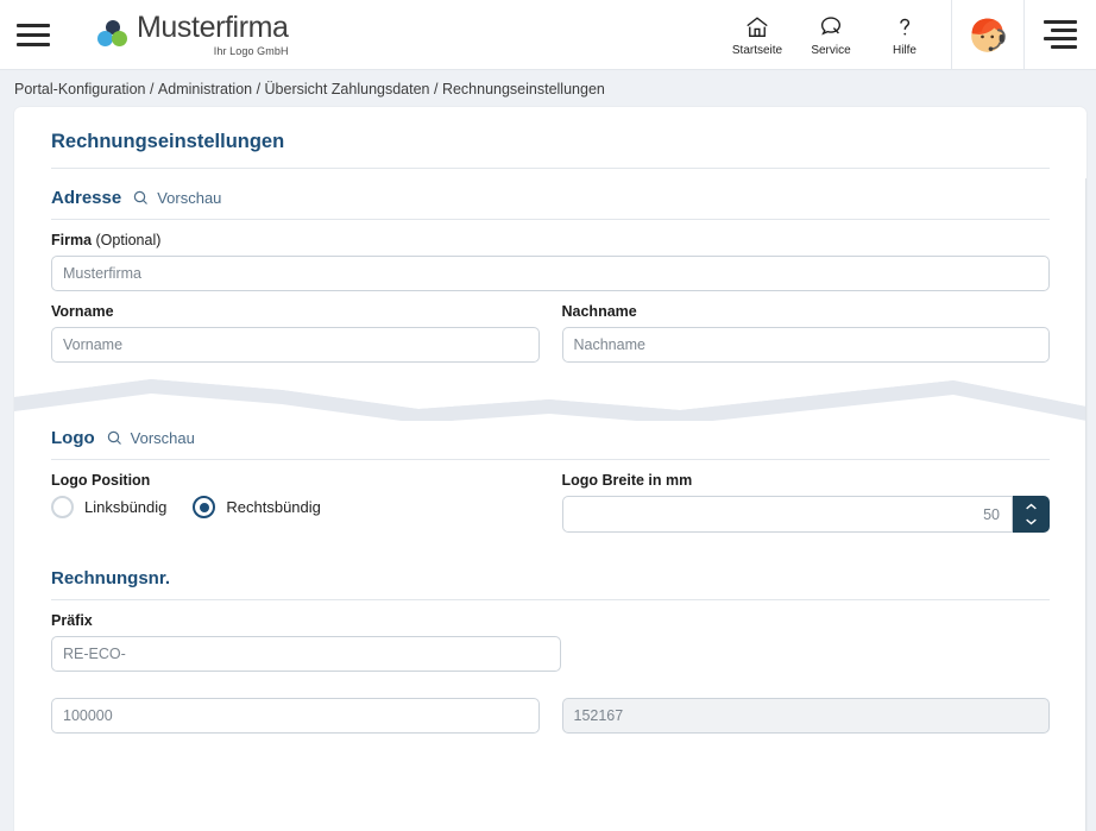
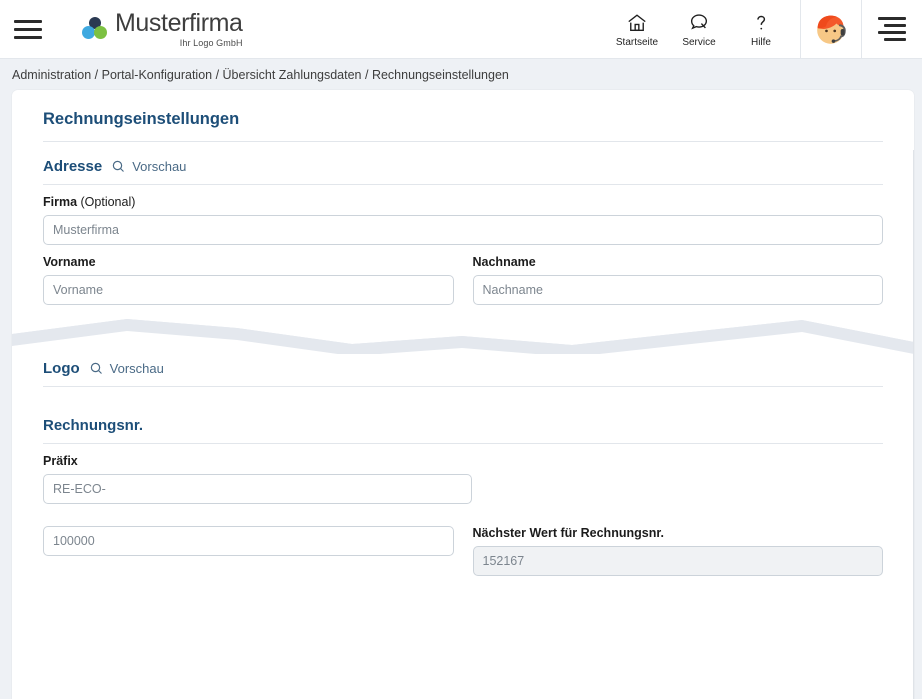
  Musterfirma
  Ihr Logo GmbH
  Startseite
  Service
  Hilfe
- Portal-Konfiguration
+ Administration
  /
- Administration
+ Portal-Konfiguration
  /
  Übersicht Zahlungsdaten
  /
  Rechnungseinstellungen
  Rechnungseinstellungen
  Adresse
  Vorschau
  Firma (Optional)
  Musterfirma
  Vorname
  Vorname
  Nachname
  Nachname
  Logo
  Vorschau
- Logo Position
- Linksbündig
- Rechtsbündig
- Logo Breite in mm
- 50
  Rechnungsnr.
  Präfix
  RE-ECO-
  100000
+ Nächster Wert für Rechnungsnr.
  152167
